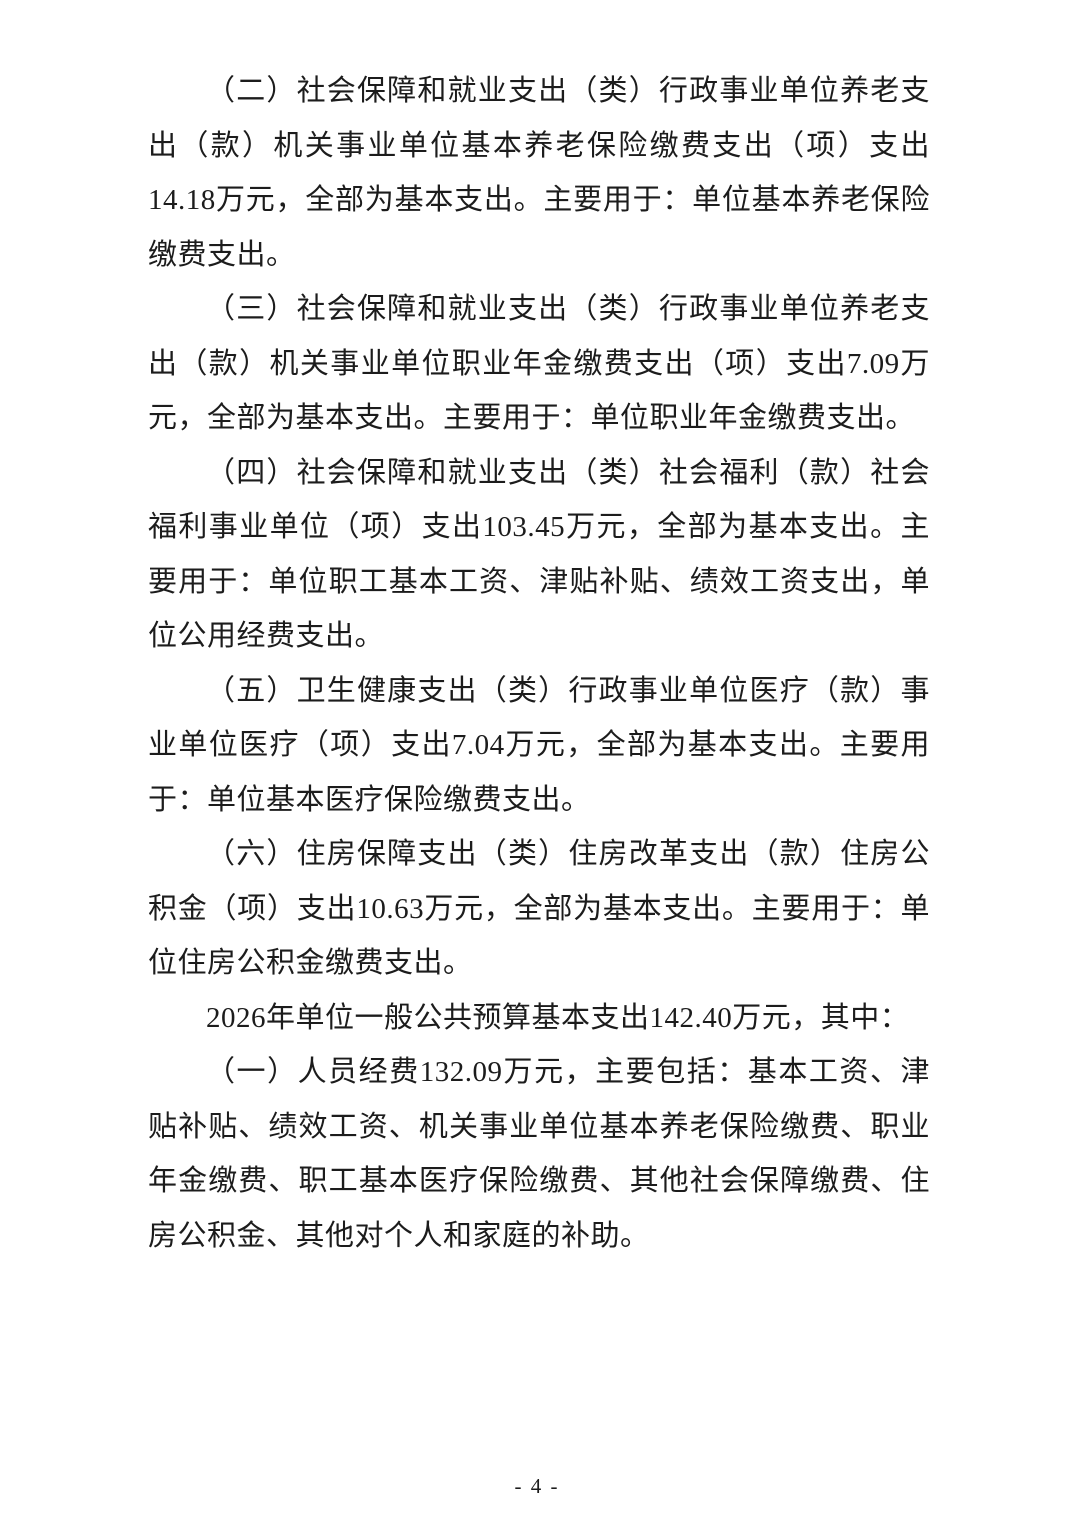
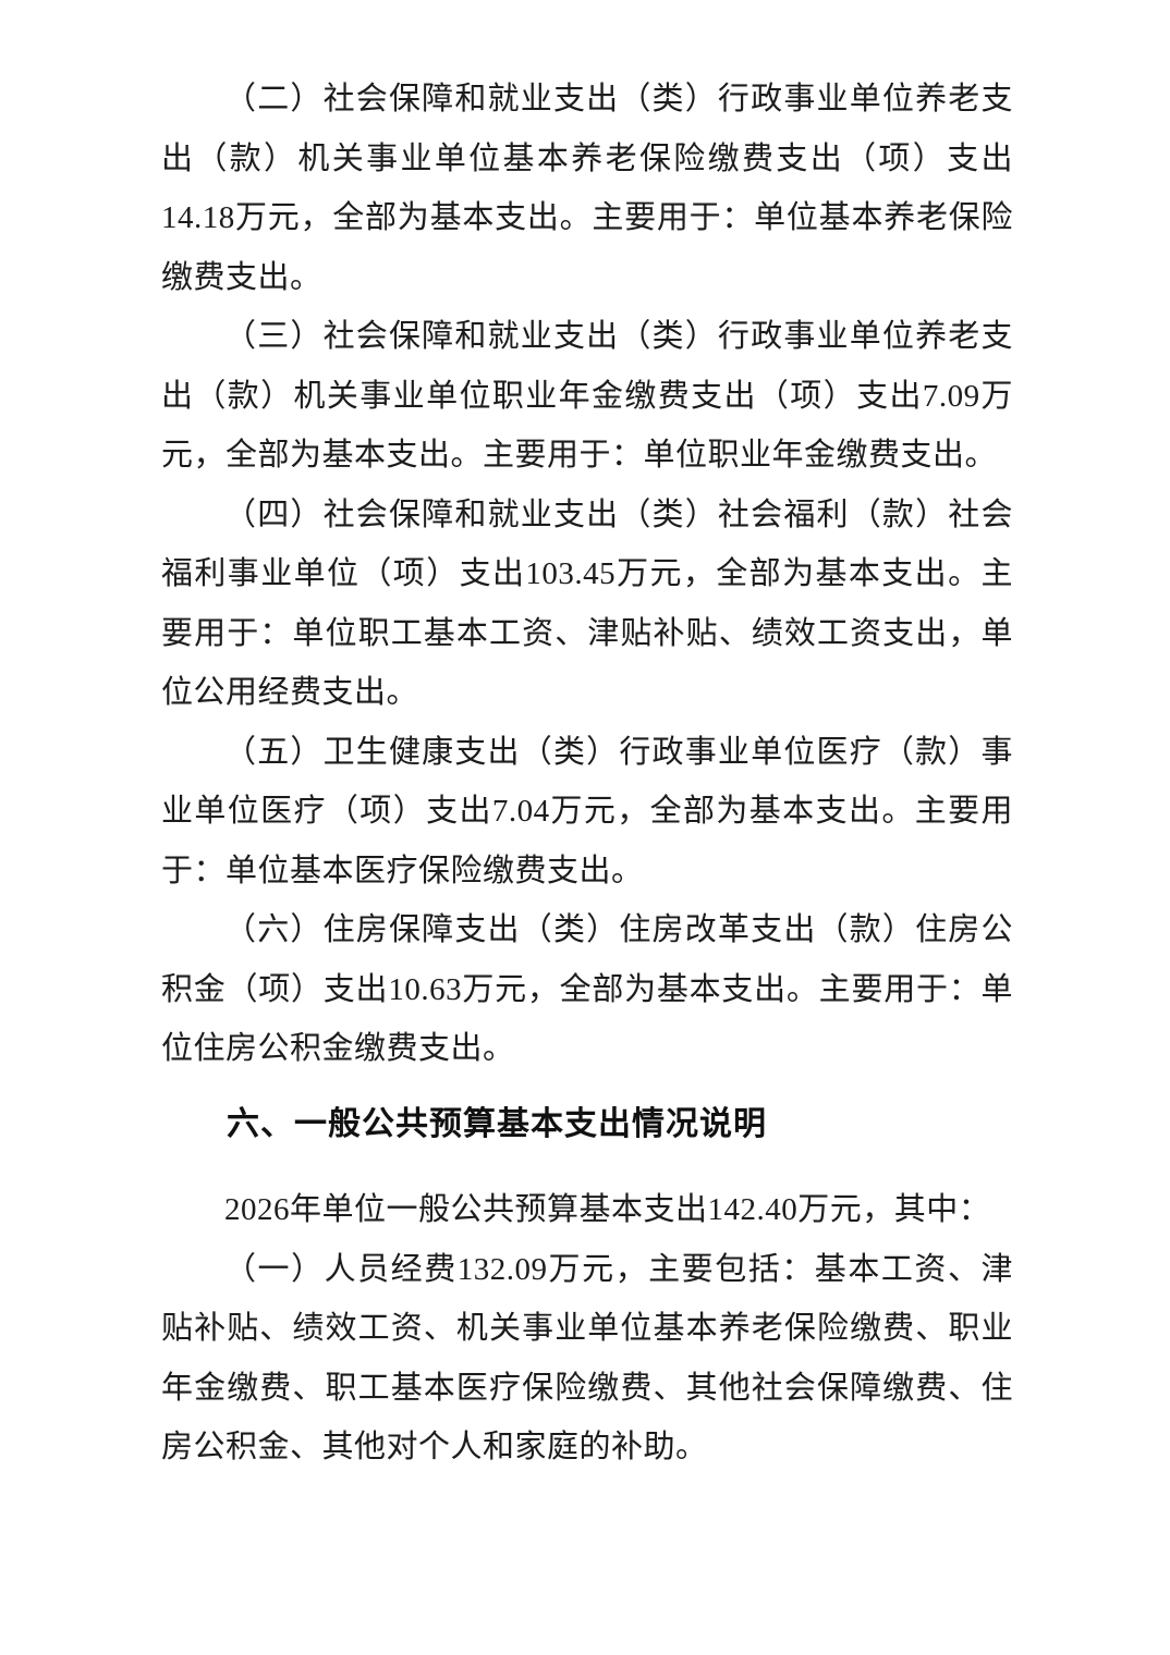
  （二）社会保障和就业支出（类）行政事业单位养老支出（款）机关事业单位基本养老保险缴费支出（项）支出14.18万元，全部为基本支出。主要用于：单位基本养老保险缴费支出。
  （三）社会保障和就业支出（类）行政事业单位养老支出（款）机关事业单位职业年金缴费支出（项）支出7.09万元，全部为基本支出。主要用于：单位职业年金缴费支出。
  （四）社会保障和就业支出（类）社会福利（款）社会福利事业单位（项）支出103.45万元，全部为基本支出。主要用于：单位职工基本工资、津贴补贴、绩效工资支出，单位公用经费支出。
  （五）卫生健康支出（类）行政事业单位医疗（款）事业单位医疗（项）支出7.04万元，全部为基本支出。主要用于：单位基本医疗保险缴费支出。
  （六）住房保障支出（类）住房改革支出（款）住房公积金（项）支出10.63万元，全部为基本支出。主要用于：单位住房公积金缴费支出。
+ 六、一般公共预算基本支出情况说明
  2026年单位一般公共预算基本支出142.40万元，其中：
  （一）人员经费132.09万元，主要包括：基本工资、津贴补贴、绩效工资、机关事业单位基本养老保险缴费、职业年金缴费、职工基本医疗保险缴费、其他社会保障缴费、住房公积金、其他对个人和家庭的补助。
- - 4 -
